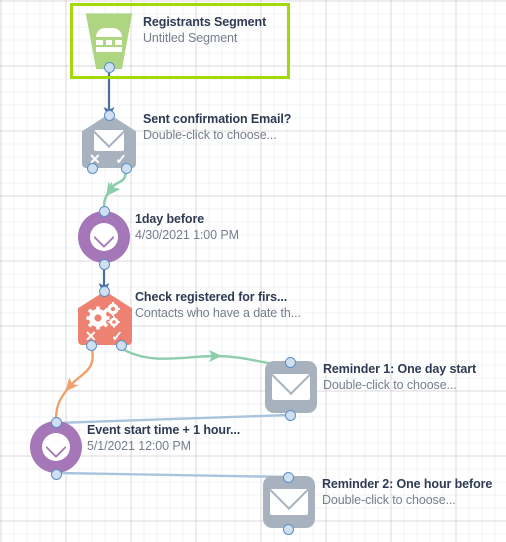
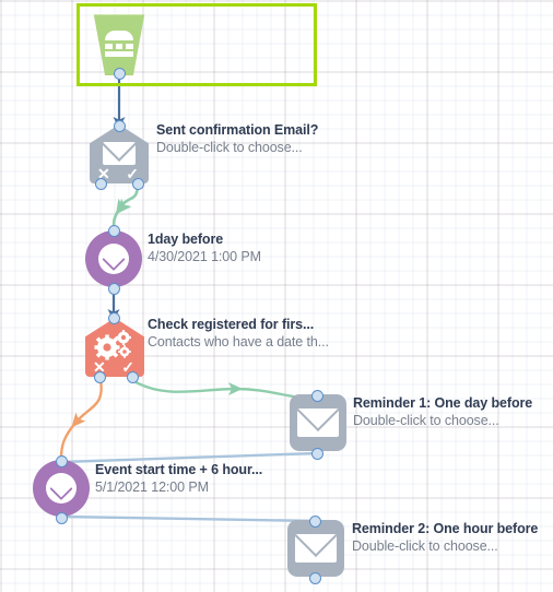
- Registrants Segment
- Untitled Segment
  ✕
  ✓
  Sent confirmation Email?
  Double-click to choose...
  1day before
  4/30/2021 1:00 PM
  ✕
  ✓
  Check registered for firs...
  Contacts who have a date th...
- Reminder 1: One day start
+ Reminder 1: One day before
  Double-click to choose...
- Event start time + 1 hour...
+ Event start time + 6 hour...
  5/1/2021 12:00 PM
  Reminder 2: One hour before
  Double-click to choose...
